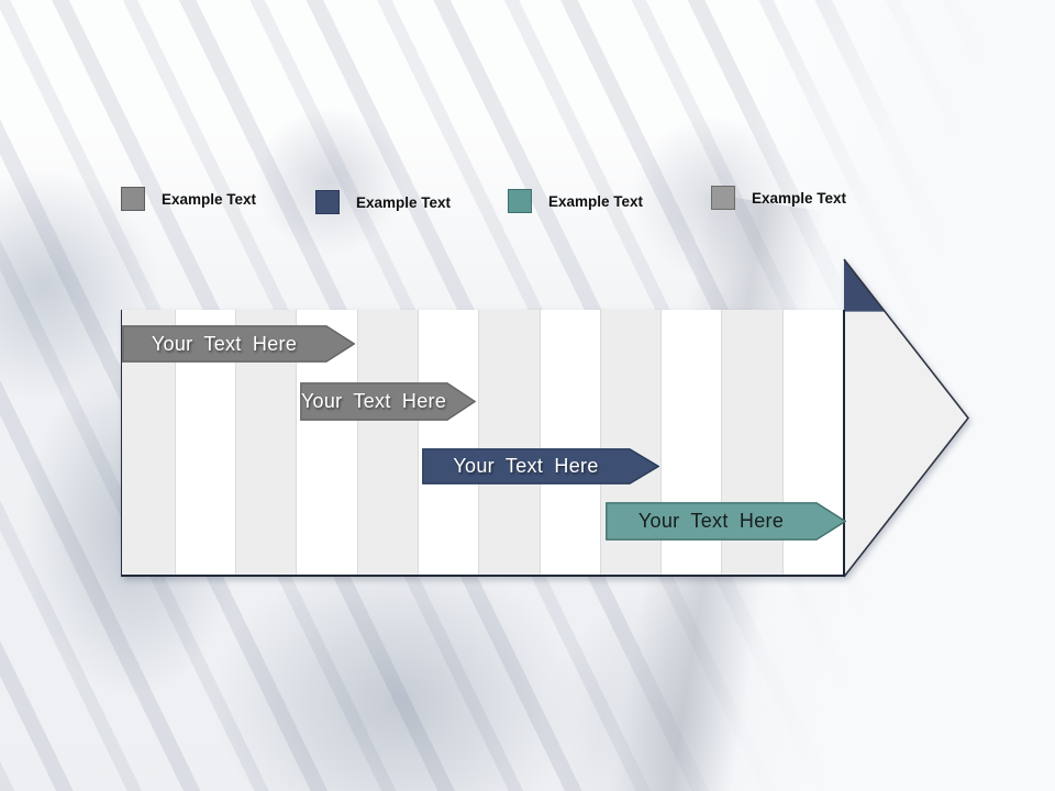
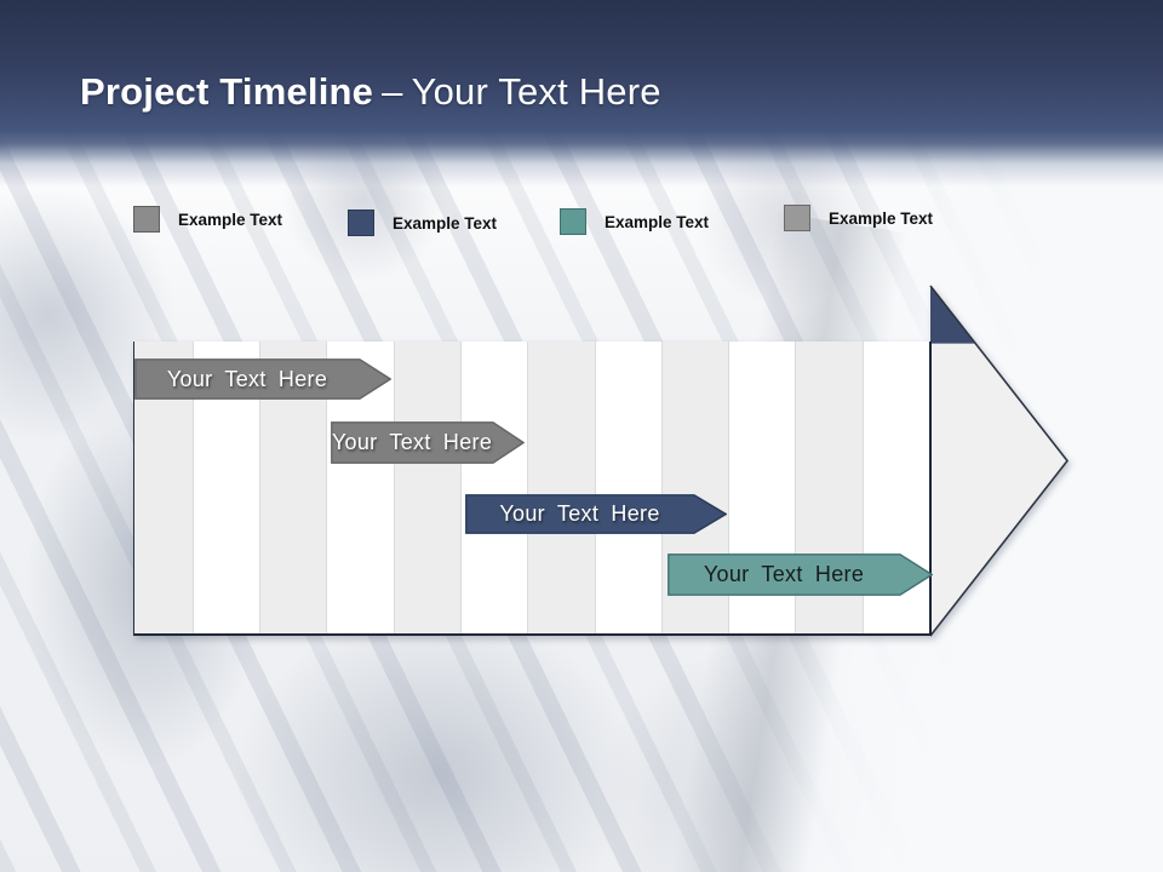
+ Project Timeline – Your Text Here
  Example Text
  Example Text
  Example Text
  Example Text
  Your Text Here
  Your Text Here
  Your Text Here
  Your Text Here
